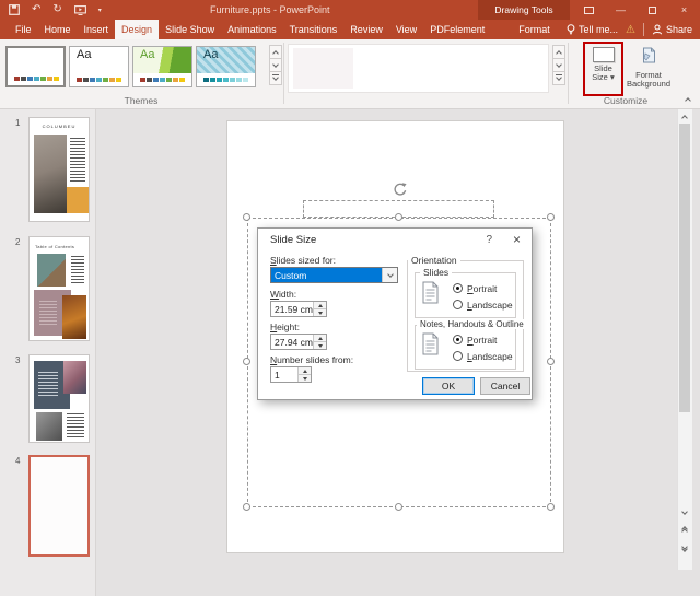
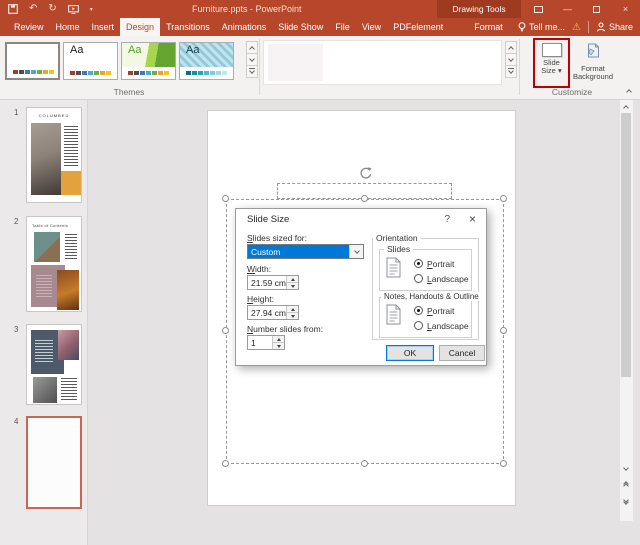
  ↶
  ↻
  Furniture.ppts - PowerPoint
  Drawing Tools
  —
  ×
- File
+ Review
  Home
  Insert
  Design
- Slide Show
+ Transitions
  Animations
- Transitions
+ Slide Show
- Review
+ File
  View
  PDFelement
  Format
  Tell me...
  ⚠
  Share
  Aa
  Aa
  Aa
  Slide
  Size ▾
  Format
  Background
  Themes
  Customize
  1
  2
  3
  4
  Slide Size
  ?
  ×
  Slides sized for:
  Custom
  Width:
  21.59 cm
  Height:
  27.94 cm
  Number slides from:
  1
  Orientation
  Slides
  Portrait
  Landscape
  Notes, Handouts & Outline
  Portrait
  Landscape
  OK
  Cancel
